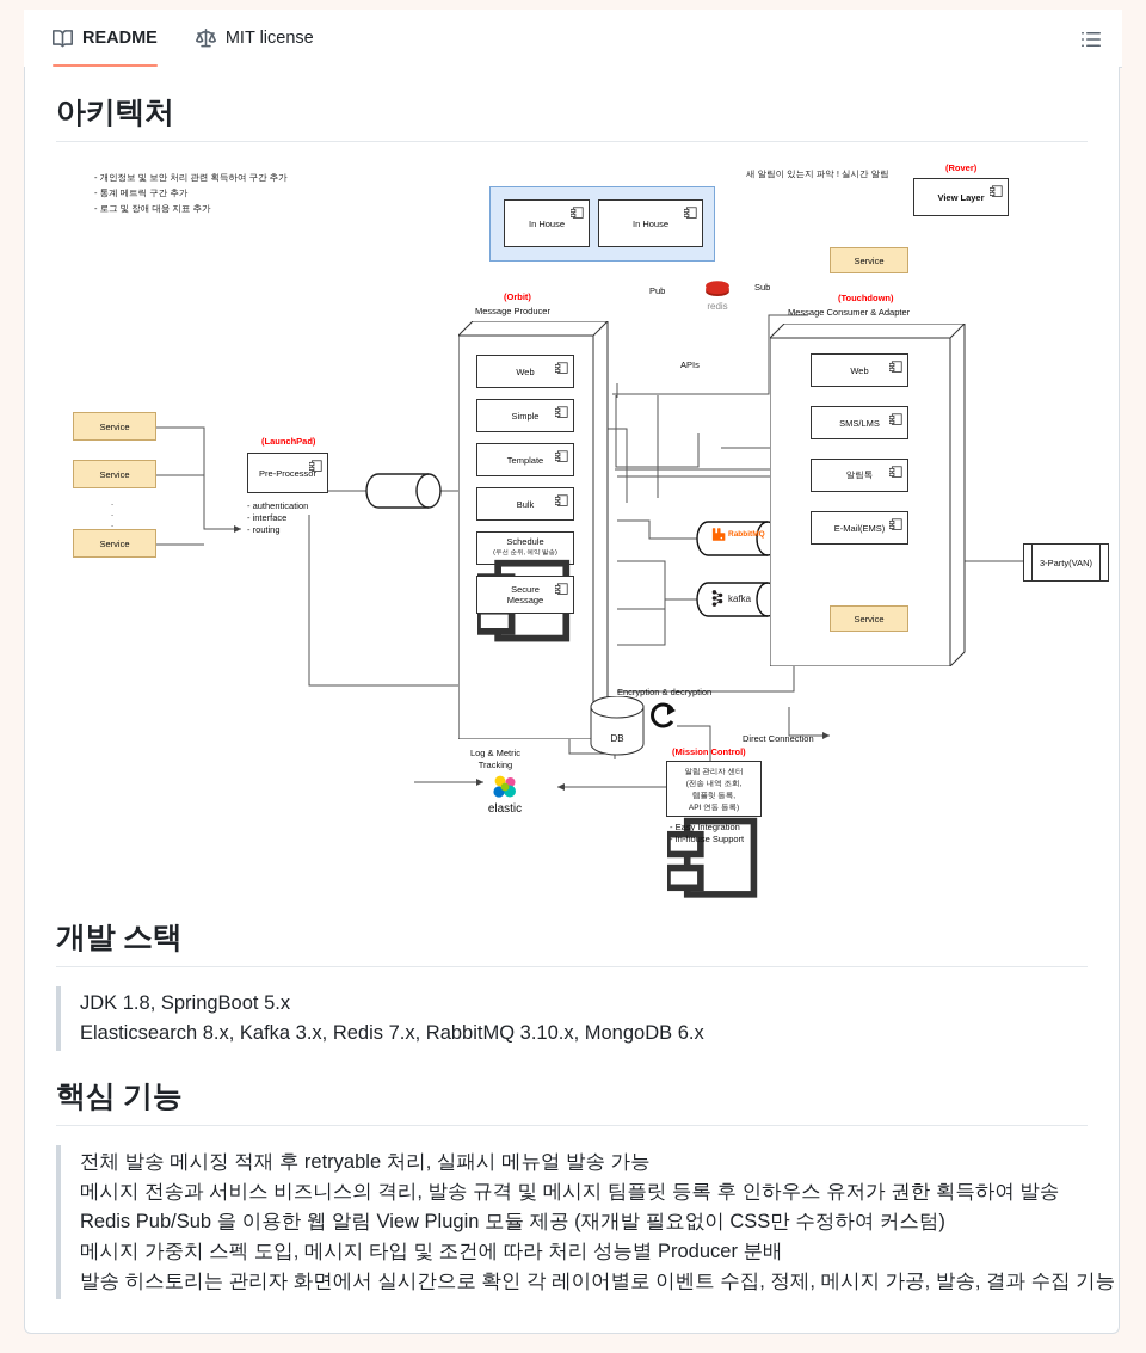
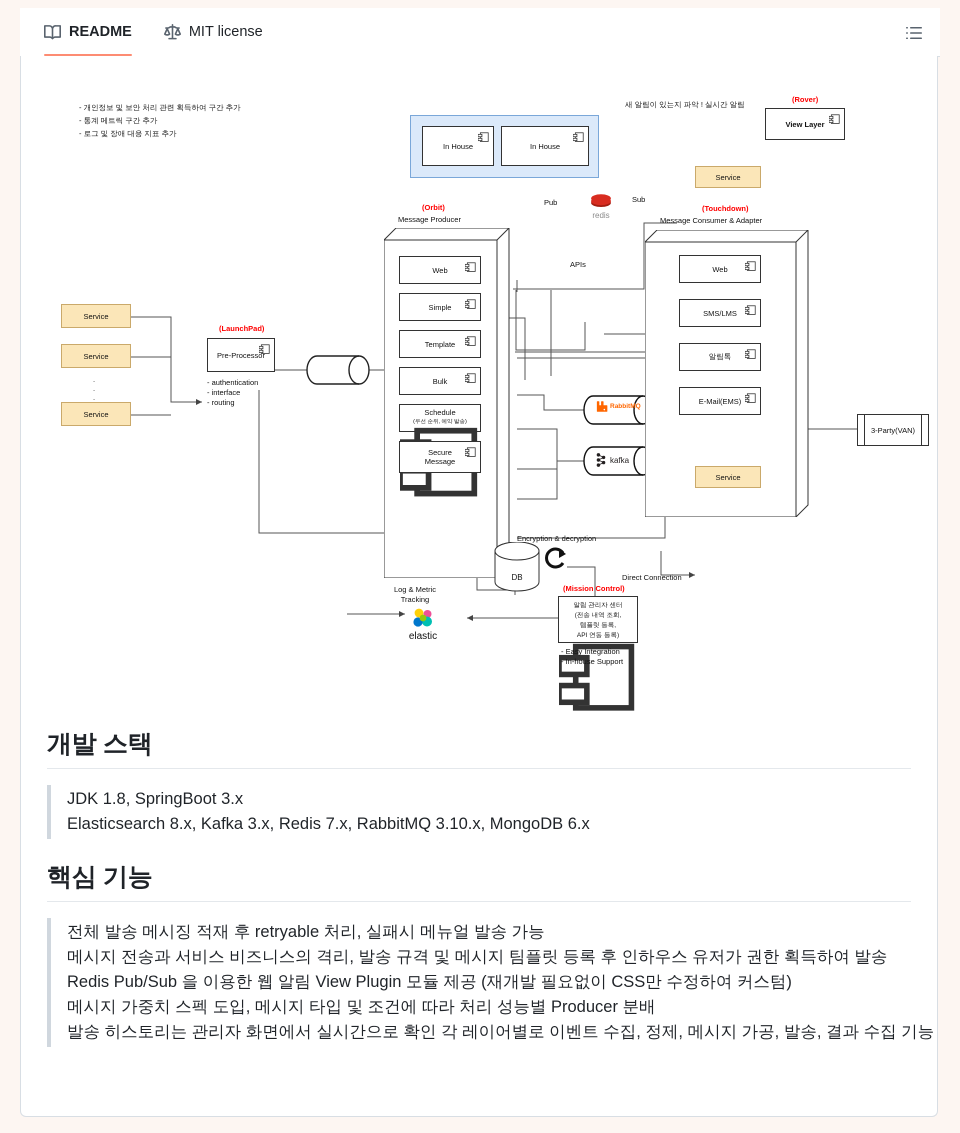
  README
  MIT license
- 아키텍처
  - 개인정보 및 보안 처리 관련 획득하여 구간 추가
  - 통계 메트릭 구간 추가
  - 로그 및 장애 대응 지표 추가
  Service
  Service
  .
  .
  .
  Service
  (LaunchPad)
  Pre-Processor
  - authentication
  - interface
  - routing
  In House
  In House
  새 알림이 있는지 파악 ! 실시간 알림
  (Rover)
  View Layer
  Service
  Pub
  Sub
  APIs
  redis
  (Orbit)
  Message Producer
  Web
  Simple
  Template
  Bulk
  Schedule
  Secure
  Message
  kafka
  Encryption & decryption
  (Touchdown)
  Message Consumer & Adapter
  Web
  SMS/LMS
  알림톡
  E-Mail(EMS)
  3-Party(VAN)
  Direct Connection
  Service
  DB
  Log & Metric
  Tracking
  elastic
  (Mission Control)
  - Easy Integration
  - In-house Support
  개발 스택
- JDK 1.8, SpringBoot 5.x
+ JDK 1.8, SpringBoot 3.x
  Elasticsearch 8.x, Kafka 3.x, Redis 7.x, RabbitMQ 3.10.x, MongoDB 6.x
  핵심 기능
  전체 발송 메시징 적재 후 retryable 처리, 실패시 메뉴얼 발송 가능
  메시지 전송과 서비스 비즈니스의 격리, 발송 규격 및 메시지 팀플릿 등록 후 인하우스 유저가 권한 획득하여 발송
  Redis Pub/Sub 을 이용한 웹 알림 View Plugin 모듈 제공 (재개발 필요없이 CSS만 수정하여 커스텀)
  메시지 가중치 스펙 도입, 메시지 타입 및 조건에 따라 처리 성능별 Producer 분배
  발송 히스토리는 관리자 화면에서 실시간으로 확인 각 레이어별로 이벤트 수집, 정제, 메시지 가공, 발송, 결과 수집 기능
